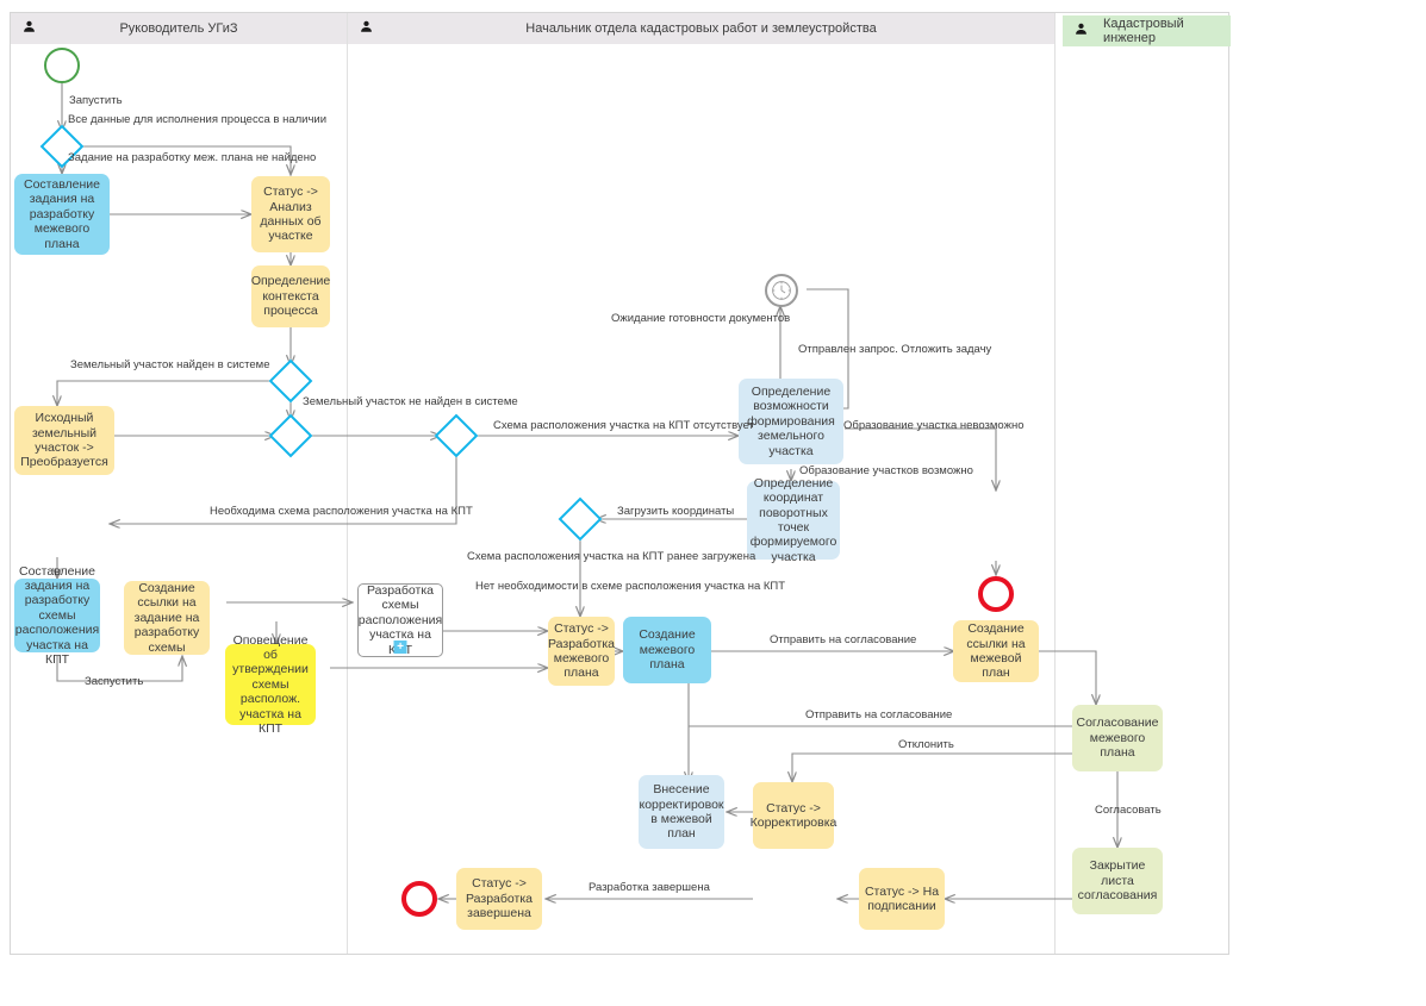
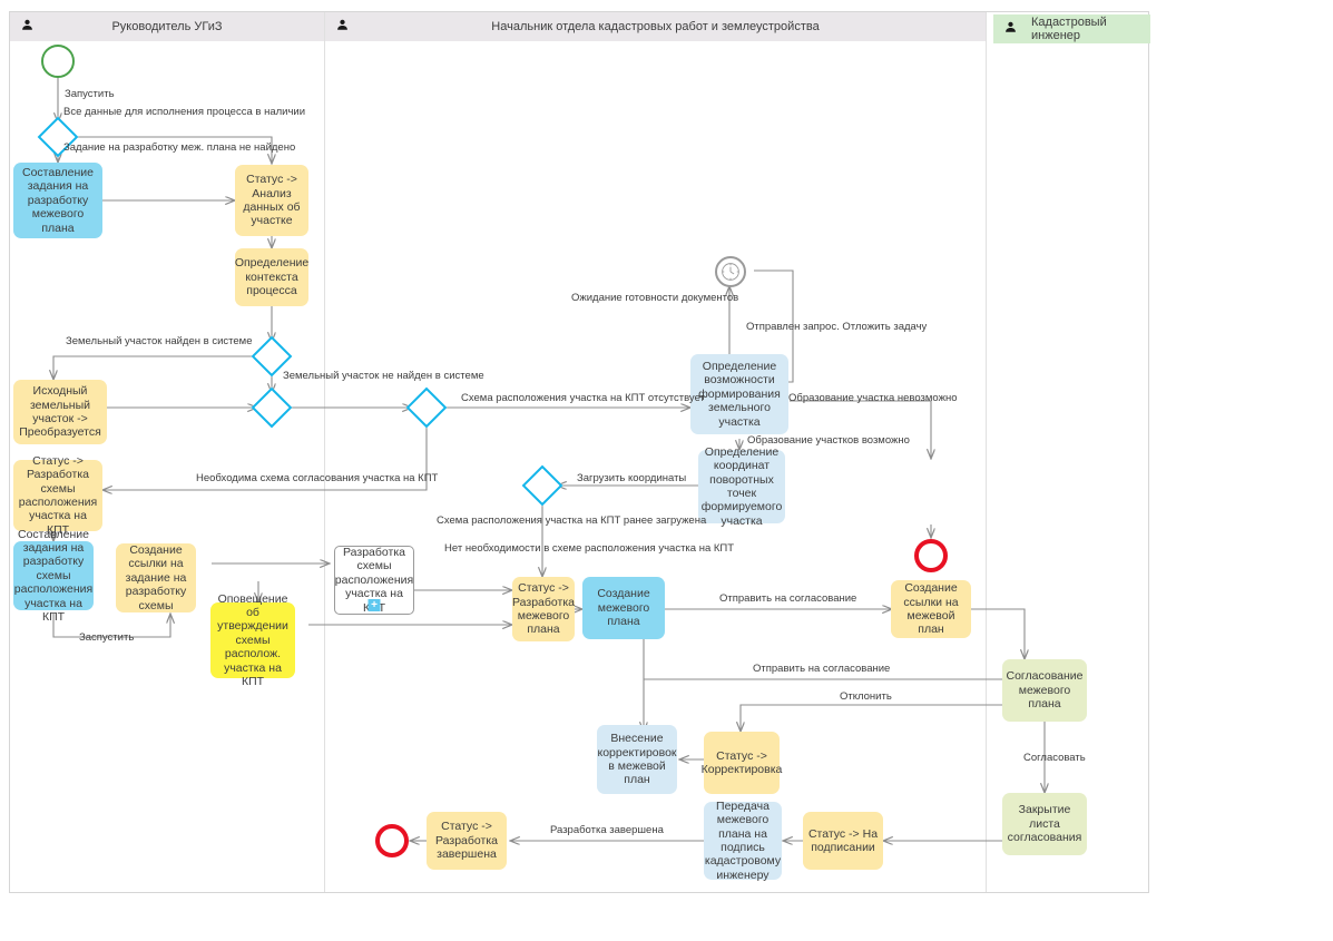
  Руководитель УГиЗ
  Начальник отдела кадастровых работ и землеустройства
  Кадастровый инженер
  Составление задания на разработку межевого плана
  Статус -> Анализ данных об участке
  Определение контекста процесса
  Исходный земельный участок -> Преобразуется
+ Статус -> Разработка схемы расположения участка на КПТ
  Составление задания на разработку схемы расположения участка на КПТ
  Создание ссылки на задание на разработку схемы
  Разработка схемы расположения участка на КТ
  +
  Оповещение об утверждении схемы располож. участка на КПТ
  Определение возможности формирования земельного участка
  Определение координат поворотных точек формируемого участка
  Статус -> Разработка межевого плана
  Создание межевого плана
  Создание ссылки на межевой план
  Согласование межевого плана
  Внесение корректировок в межевой план
  Статус -> Корректировка
  Закрытие листа согласования
  Статус -> На подписании
+ Передача межевого плана на подпись кадастровому инженеру
  Статус -> Разработка завершена
  Запустить
  Все данные для исполнения процесса в наличии
  Задание на разработку меж. плана не найдено
  Земельный участок найден в системе
  Земельный участок не найден в системе
  Схема расположения участка на КПТ отсутствует
  Ожидание готовности документов
  Отправлен запрос. Отложить задачу
  Образование участка невозможно
  Образование участков возможно
- Необходима схема расположения участка на КПТ
+ Необходима схема согласования участка на КПТ
  Загрузить координаты
  Схема расположения участка на КПТ ранее загружена
  Нет необходимости в схеме расположения участка на КПТ
  Заспустить
  Отправить на согласование
  Отправить на согласование
  Отклонить
  Согласовать
  Разработка завершена
